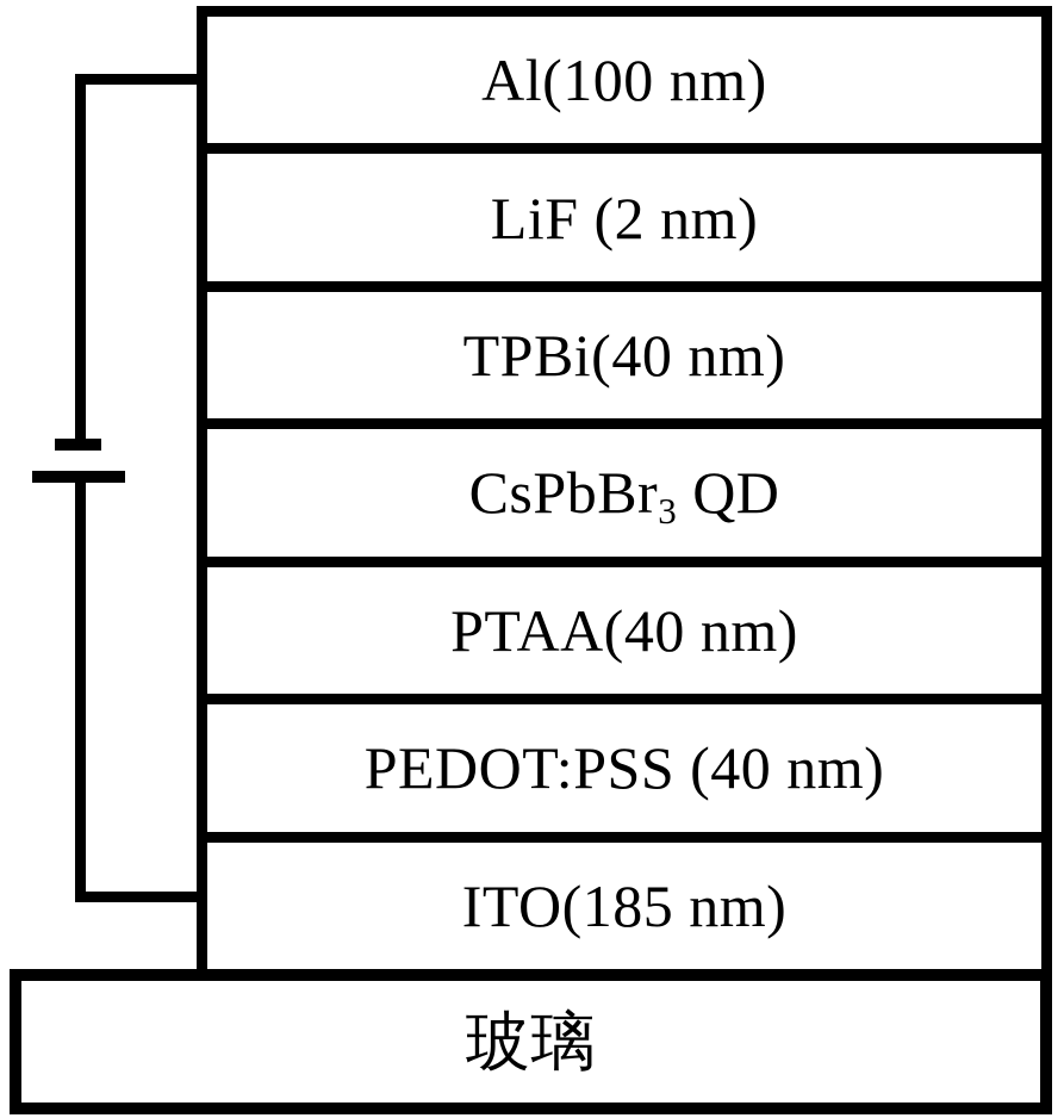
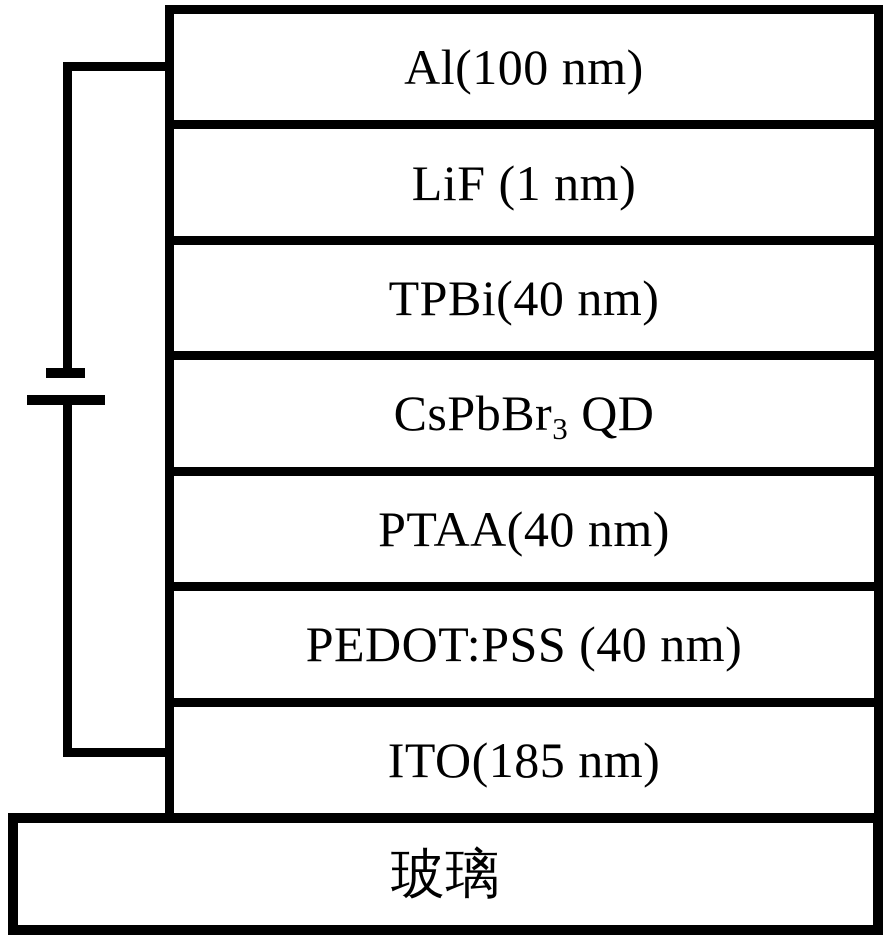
  Al(100 nm)
- LiF (2 nm)
+ LiF (1 nm)
  TPBi(40 nm)
  CsPbBr3 QD
  PTAA(40 nm)
  PEDOT:PSS (40 nm)
  ITO(185 nm)
  玻璃
